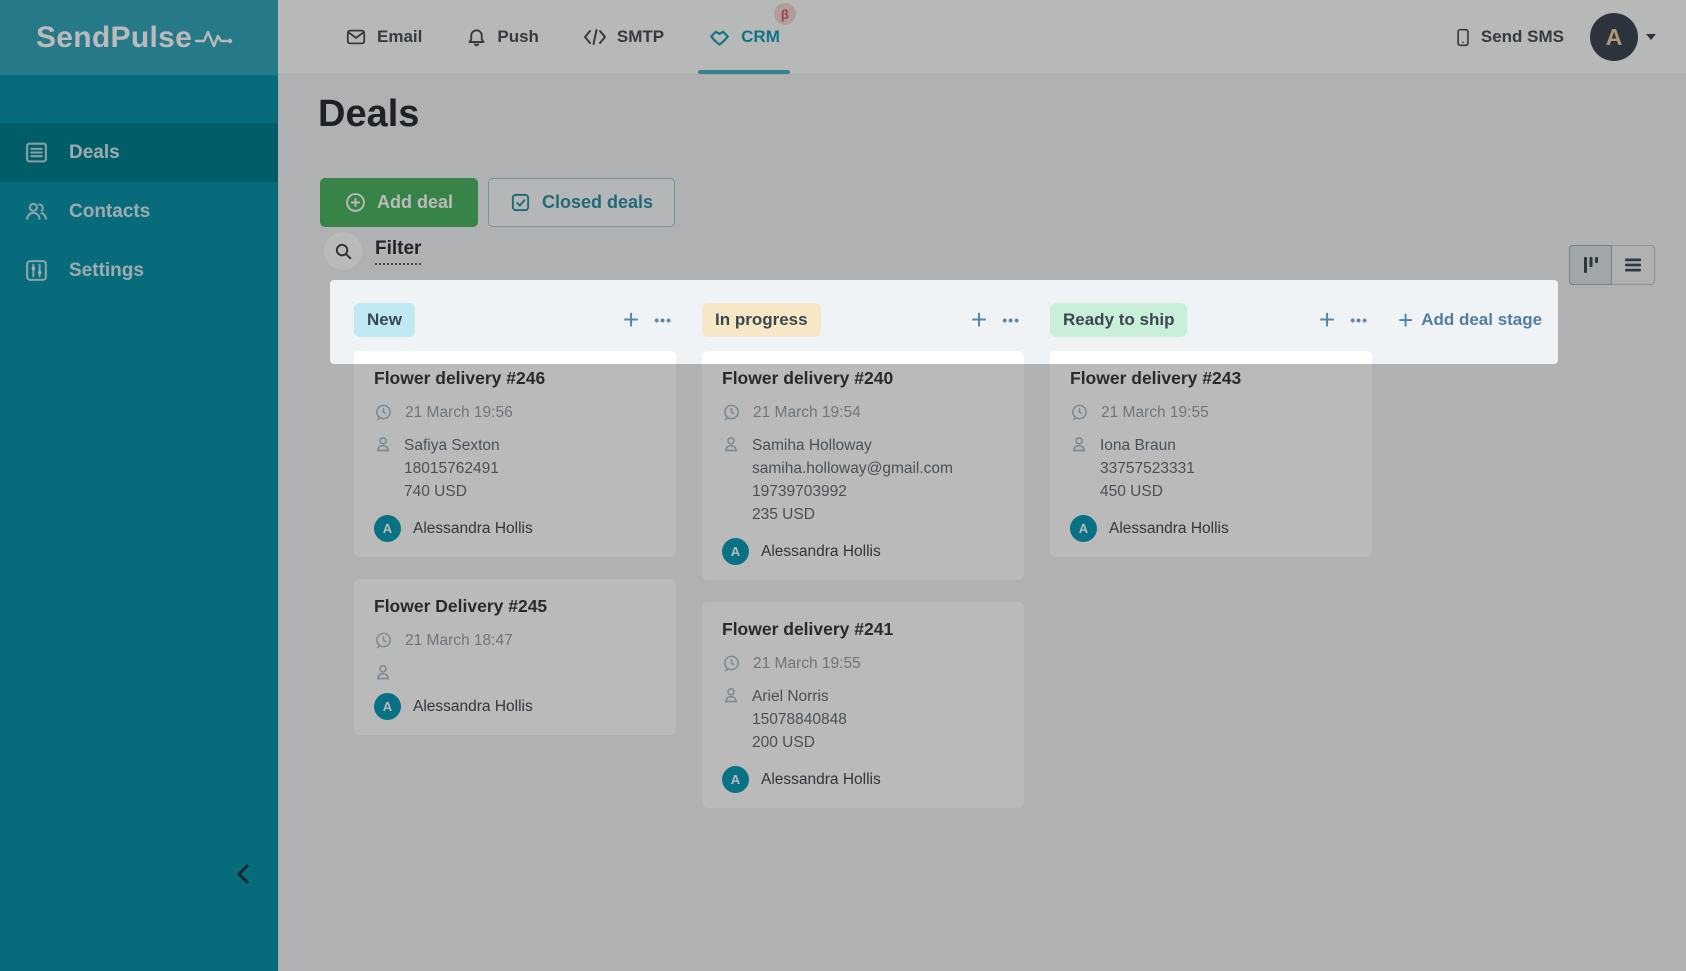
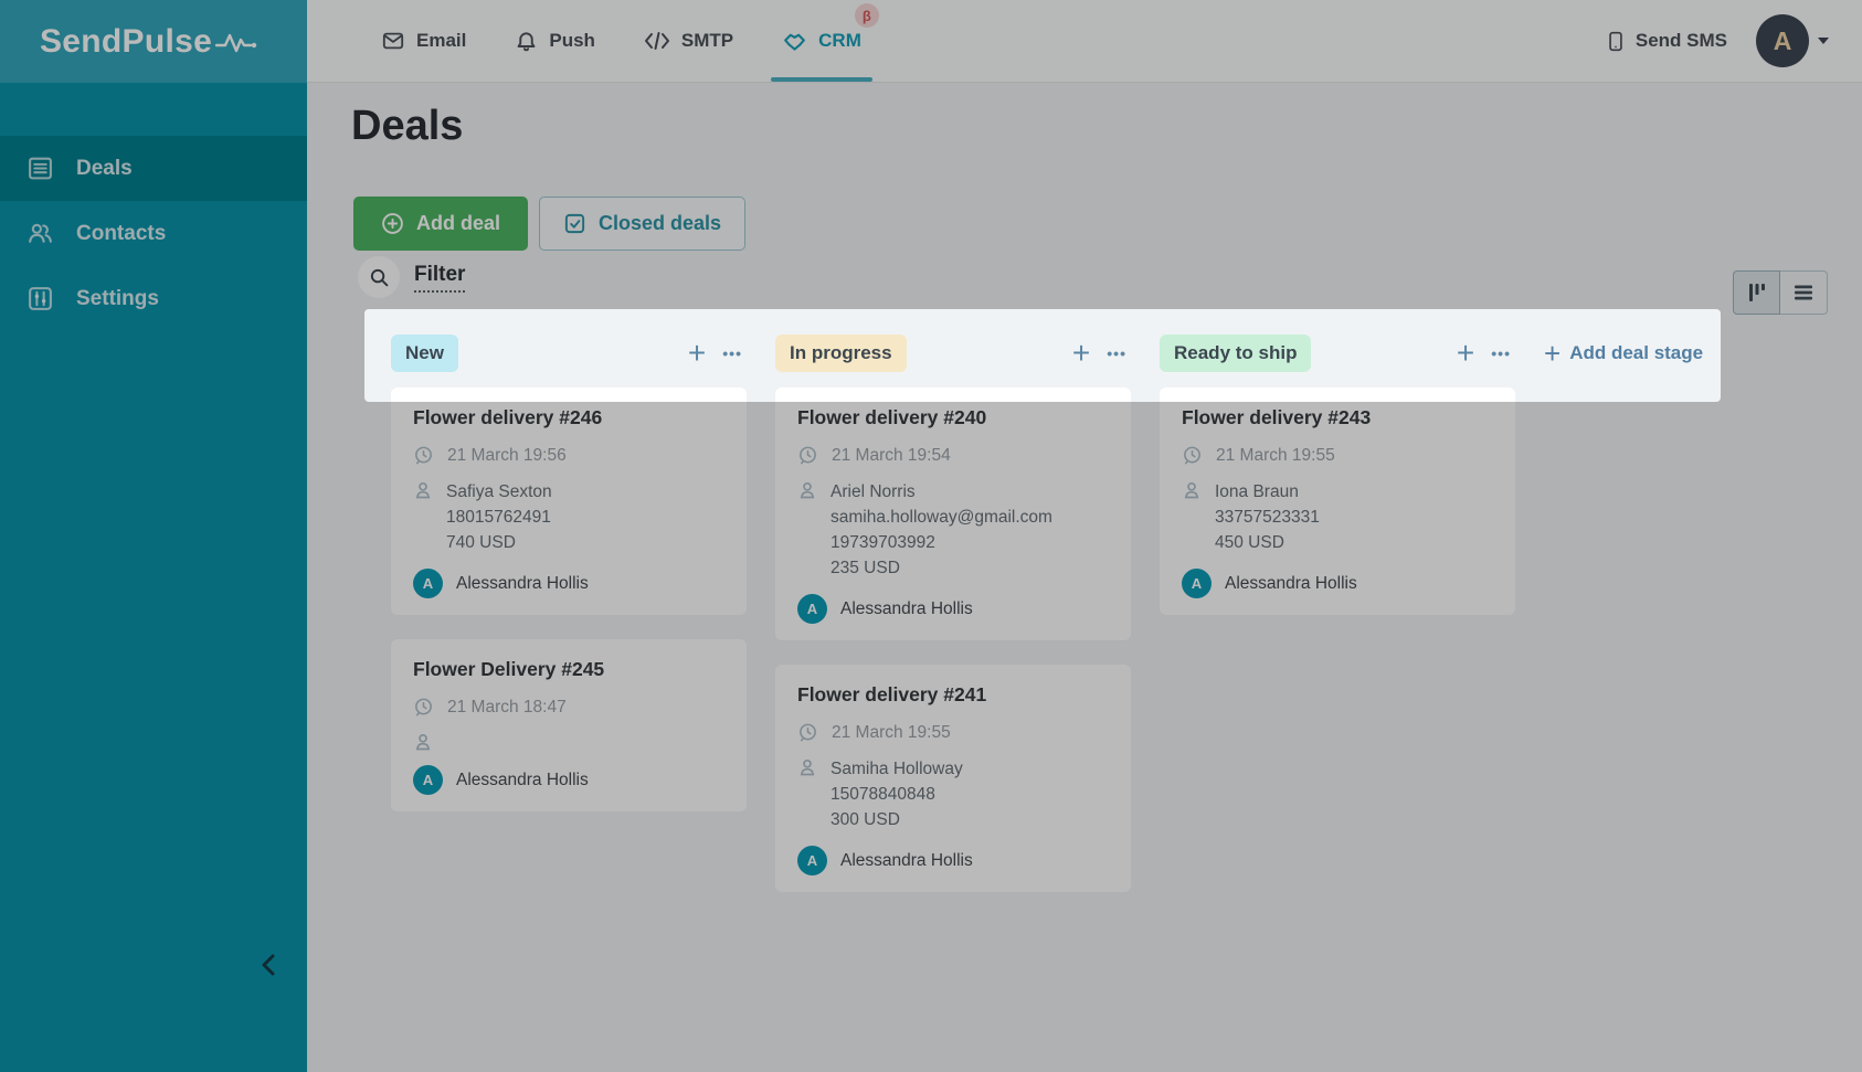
  Email
  Push
  SMTP
  CRM
  β
  Send SMS
  A
  SendPulse
  Deals
  Contacts
  Settings
  Deals
  Add deal
  Closed deals
  Filter
  New
  Flower delivery #246
  21 March 19:56
  Safiya Sexton
  18015762491
  740 USD
  A
  Alessandra Hollis
  Flower Delivery #245
  21 March 18:47
  A
  Alessandra Hollis
  In progress
  Flower delivery #240
  21 March 19:54
- Samiha Holloway
+ Ariel Norris
  samiha.holloway@gmail.com
  19739703992
  235 USD
  A
  Alessandra Hollis
  Flower delivery #241
  21 March 19:55
- Ariel Norris
+ Samiha Holloway
  15078840848
- 200 USD
+ 300 USD
  A
  Alessandra Hollis
  Ready to ship
  Flower delivery #243
  21 March 19:55
  Iona Braun
  33757523331
  450 USD
  A
  Alessandra Hollis
  Add deal stage
